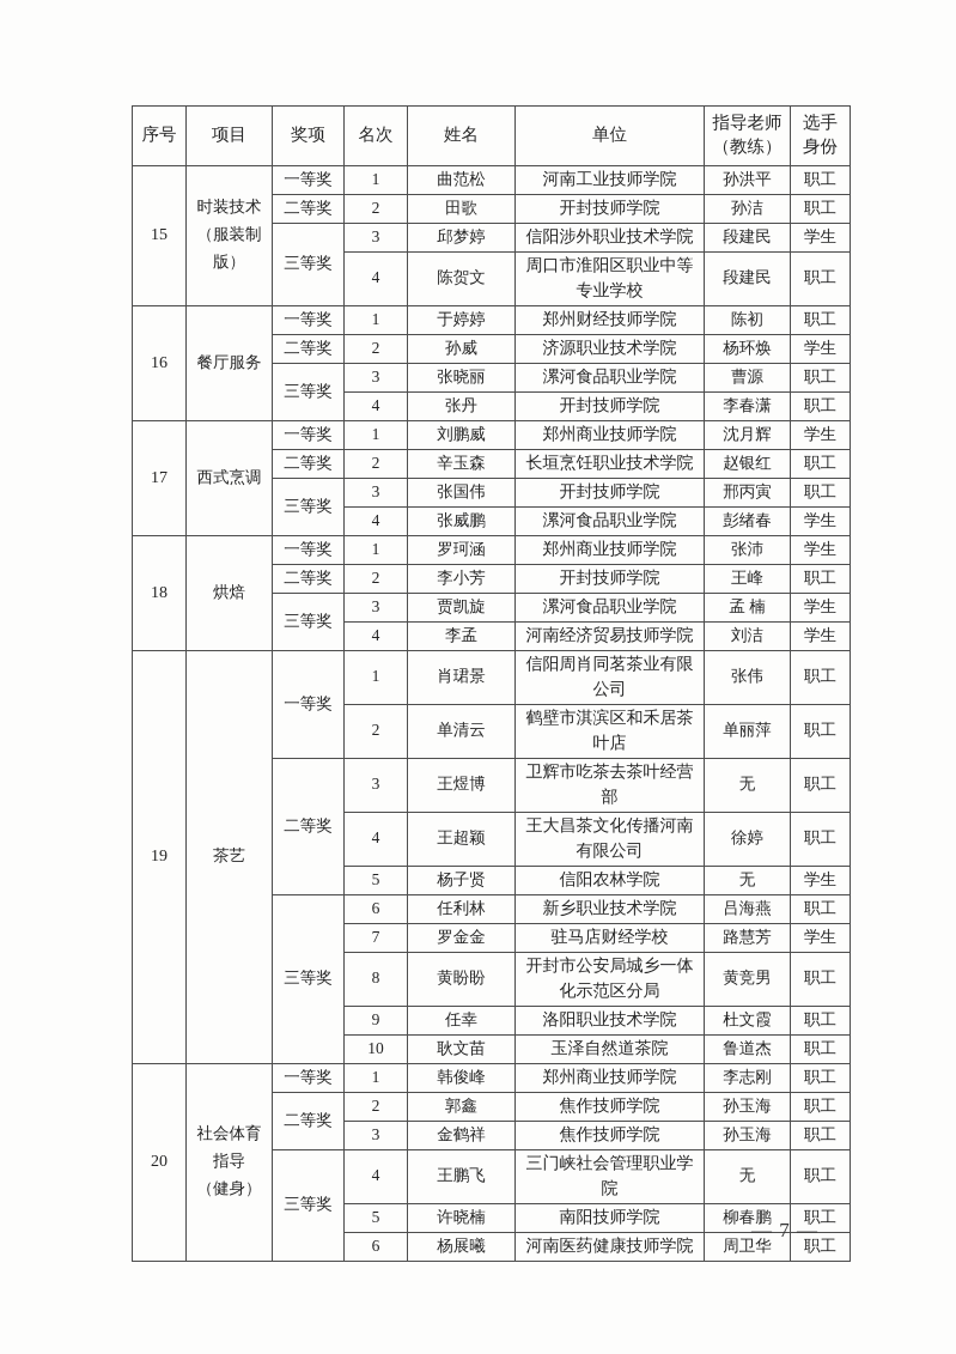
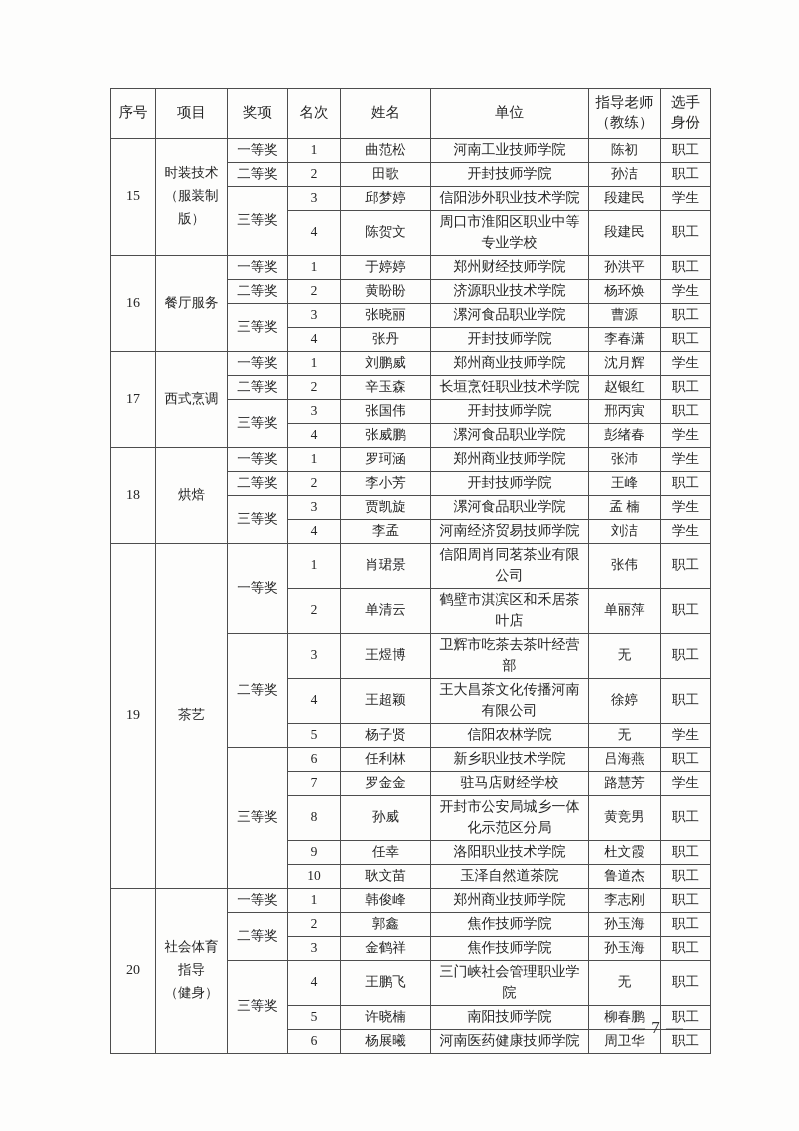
  序号	项目	奖项	名次	姓名	单位	指导老师 （教练）	选手 身份
- 15	时装技术 （服装制 版）	一等奖	1	曲范松	河南工业技师学院	孙洪平	职工
+ 15	时装技术 （服装制 版）	一等奖	1	曲范松	河南工业技师学院	陈初	职工
  二等奖	2	田歌	开封技师学院	孙洁	职工
  三等奖	3	邱梦婷	信阳涉外职业技术学院	段建民	学生
  4	陈贺文	周口市淮阳区职业中等专业学校	段建民	职工
- 16	餐厅服务	一等奖	1	于婷婷	郑州财经技师学院	陈初	职工
+ 16	餐厅服务	一等奖	1	于婷婷	郑州财经技师学院	孙洪平	职工
- 二等奖	2	孙威	济源职业技术学院	杨环焕	学生
+ 二等奖	2	黄盼盼	济源职业技术学院	杨环焕	学生
  三等奖	3	张晓丽	漯河食品职业学院	曹源	职工
  4	张丹	开封技师学院	李春潇	职工
  17	西式烹调	一等奖	1	刘鹏威	郑州商业技师学院	沈月辉	学生
  二等奖	2	辛玉森	长垣烹饪职业技术学院	赵银红	职工
  三等奖	3	张国伟	开封技师学院	邢丙寅	职工
  4	张威鹏	漯河食品职业学院	彭绪春	学生
  18	烘焙	一等奖	1	罗珂涵	郑州商业技师学院	张沛	学生
  二等奖	2	李小芳	开封技师学院	王峰	职工
  三等奖	3	贾凯旋	漯河食品职业学院	孟 楠	学生
  4	李孟	河南经济贸易技师学院	刘洁	学生
  19	茶艺	一等奖	1	肖珺景	信阳周肖同茗茶业有限公司	张伟	职工
  2	单清云	鹤壁市淇滨区和禾居茶叶店	单丽萍	职工
  二等奖	3	王煜博	卫辉市吃茶去茶叶经营部	无	职工
  4	王超颖	王大昌茶文化传播河南有限公司	徐婷	职工
  5	杨子贤	信阳农林学院	无	学生
  三等奖	6	任利林	新乡职业技术学院	吕海燕	职工
  7	罗金金	驻马店财经学校	路慧芳	学生
- 8	黄盼盼	开封市公安局城乡一体化示范区分局	黄竞男	职工
+ 8	孙威	开封市公安局城乡一体化示范区分局	黄竞男	职工
  9	任幸	洛阳职业技术学院	杜文霞	职工
  10	耿文苗	玉泽自然道茶院	鲁道杰	职工
  20	社会体育 指导 （健身）	一等奖	1	韩俊峰	郑州商业技师学院	李志刚	职工
  二等奖	2	郭鑫	焦作技师学院	孙玉海	职工
  3	金鹤祥	焦作技师学院	孙玉海	职工
  三等奖	4	王鹏飞	三门峡社会管理职业学院	无	职工
  5	许晓楠	南阳技师学院	柳春鹏	职工
  6	杨展曦	河南医药健康技师学院	周卫华	职工
  — 7 —
